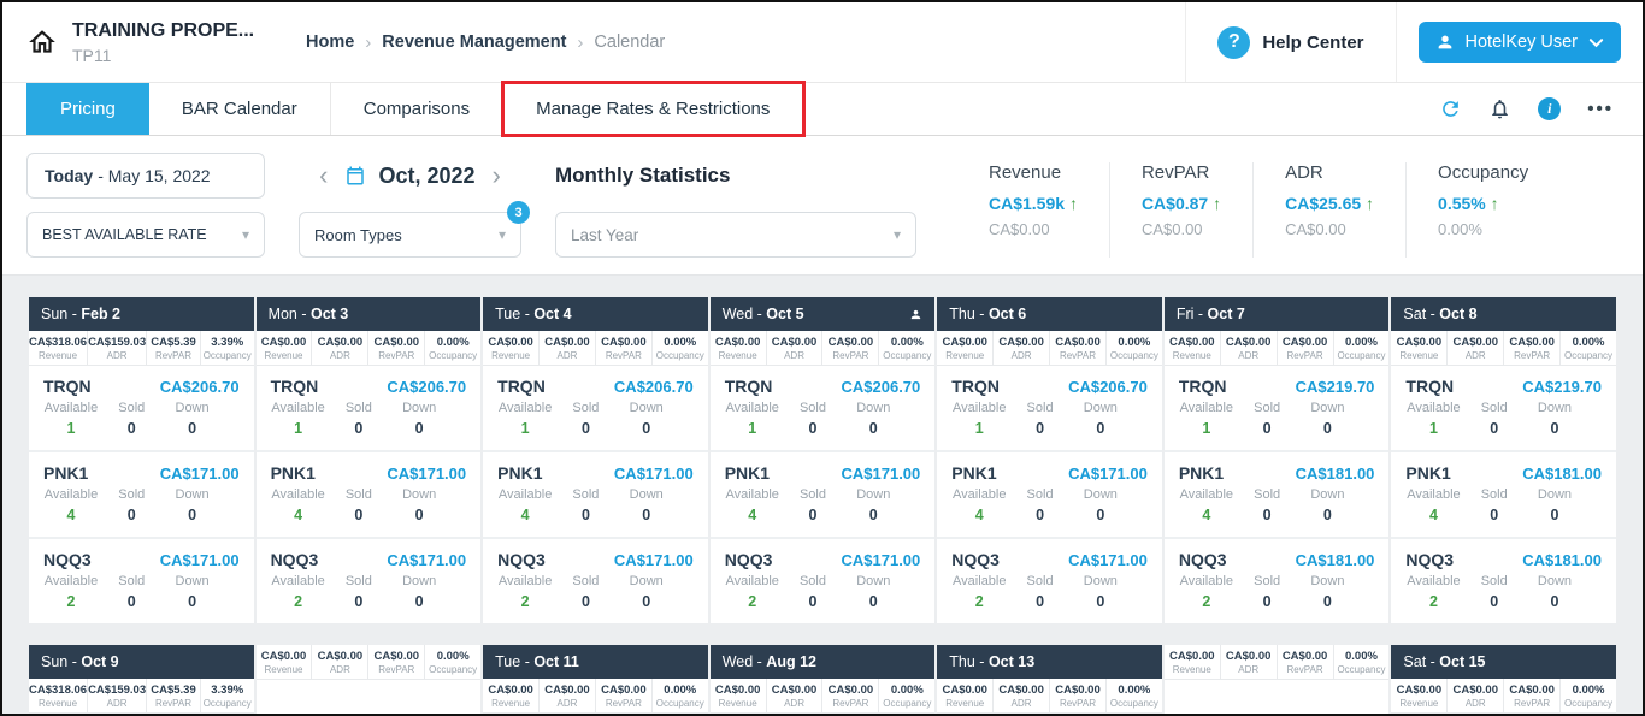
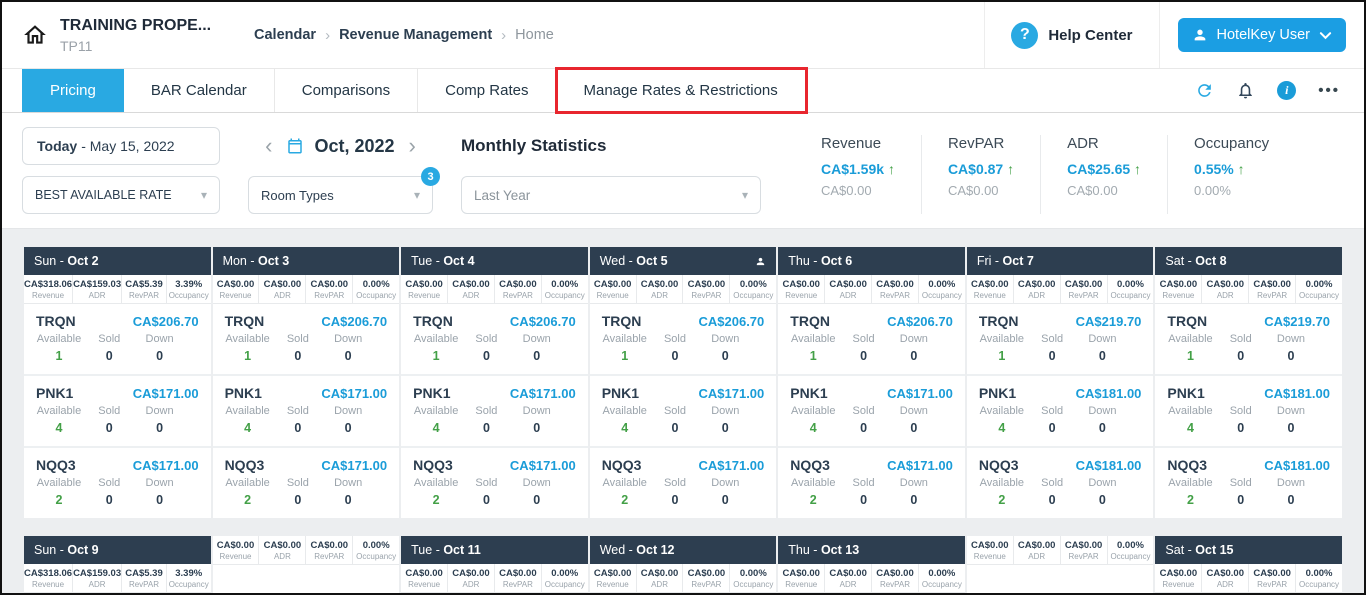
  TRAINING PROPE...
  TP11
- Home
+ Calendar
  ›
  Revenue Management
  ›
- Calendar
+ Home
  ?
  Help Center
  HotelKey User
  Pricing
  BAR Calendar
  Comparisons
+ Comp Rates
  Manage Rates & Restrictions
  i
  •••
  Today
  - May 15, 2022
  BEST AVAILABLE RATE
  ▾
  ‹
  Oct, 2022
  ›
  Room Types
  ▾
  3
  Monthly Statistics
  Last Year
  ▾
  Revenue
  CA$1.59k ↑
  CA$0.00
  RevPAR
  CA$0.87 ↑
  CA$0.00
  ADR
  CA$25.65 ↑
  CA$0.00
  Occupancy
  0.55% ↑
  0.00%
- Sun - Feb 2
+ Sun - Oct 2
  CA$318.06
  Revenue
  CA$159.03
  ADR
  CA$5.39
  RevPAR
  3.39%
  Occupancy
  TRQN
  CA$206.70
  Available
  1
  Sold
  0
  Down
  0
  PNK1
  CA$171.00
  Available
  4
  Sold
  0
  Down
  0
  NQQ3
  CA$171.00
  Available
  2
  Sold
  0
  Down
  0
  Mon - Oct 3
  CA$0.00
  Revenue
  CA$0.00
  ADR
  CA$0.00
  RevPAR
  0.00%
  Occupancy
  TRQN
  CA$206.70
  Available
  1
  Sold
  0
  Down
  0
  PNK1
  CA$171.00
  Available
  4
  Sold
  0
  Down
  0
  NQQ3
  CA$171.00
  Available
  2
  Sold
  0
  Down
  0
  Tue - Oct 4
  CA$0.00
  Revenue
  CA$0.00
  ADR
  CA$0.00
  RevPAR
  0.00%
  Occupancy
  TRQN
  CA$206.70
  Available
  1
  Sold
  0
  Down
  0
  PNK1
  CA$171.00
  Available
  4
  Sold
  0
  Down
  0
  NQQ3
  CA$171.00
  Available
  2
  Sold
  0
  Down
  0
  Wed - Oct 5
  CA$0.00
  Revenue
  CA$0.00
  ADR
  CA$0.00
  RevPAR
  0.00%
  Occupancy
  TRQN
  CA$206.70
  Available
  1
  Sold
  0
  Down
  0
  PNK1
  CA$171.00
  Available
  4
  Sold
  0
  Down
  0
  NQQ3
  CA$171.00
  Available
  2
  Sold
  0
  Down
  0
  Thu - Oct 6
  CA$0.00
  Revenue
  CA$0.00
  ADR
  CA$0.00
  RevPAR
  0.00%
  Occupancy
  TRQN
  CA$206.70
  Available
  1
  Sold
  0
  Down
  0
  PNK1
  CA$171.00
  Available
  4
  Sold
  0
  Down
  0
  NQQ3
  CA$171.00
  Available
  2
  Sold
  0
  Down
  0
  Fri - Oct 7
  CA$0.00
  Revenue
  CA$0.00
  ADR
  CA$0.00
  RevPAR
  0.00%
  Occupancy
  TRQN
  CA$219.70
  Available
  1
  Sold
  0
  Down
  0
  PNK1
  CA$181.00
  Available
  4
  Sold
  0
  Down
  0
  NQQ3
  CA$181.00
  Available
  2
  Sold
  0
  Down
  0
  Sat - Oct 8
  CA$0.00
  Revenue
  CA$0.00
  ADR
  CA$0.00
  RevPAR
  0.00%
  Occupancy
  TRQN
  CA$219.70
  Available
  1
  Sold
  0
  Down
  0
  PNK1
  CA$181.00
  Available
  4
  Sold
  0
  Down
  0
  NQQ3
  CA$181.00
  Available
  2
  Sold
  0
  Down
  0
  Sun - Oct 9
  CA$318.06
  Revenue
  CA$159.03
  ADR
  CA$5.39
  RevPAR
  3.39%
  Occupancy
  CA$0.00
  Revenue
  CA$0.00
  ADR
  CA$0.00
  RevPAR
  0.00%
  Occupancy
  Tue - Oct 11
  CA$0.00
  Revenue
  CA$0.00
  ADR
  CA$0.00
  RevPAR
  0.00%
  Occupancy
- Wed - Aug 12
+ Wed - Oct 12
  CA$0.00
  Revenue
  CA$0.00
  ADR
  CA$0.00
  RevPAR
  0.00%
  Occupancy
  Thu - Oct 13
  CA$0.00
  Revenue
  CA$0.00
  ADR
  CA$0.00
  RevPAR
  0.00%
  Occupancy
  CA$0.00
  Revenue
  CA$0.00
  ADR
  CA$0.00
  RevPAR
  0.00%
  Occupancy
  Sat - Oct 15
  CA$0.00
  Revenue
  CA$0.00
  ADR
  CA$0.00
  RevPAR
  0.00%
  Occupancy
